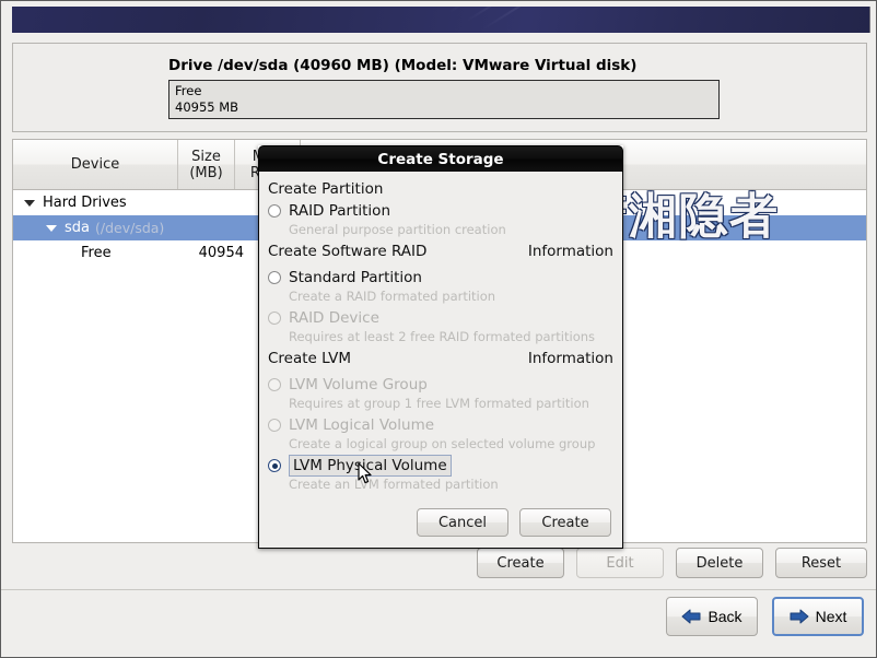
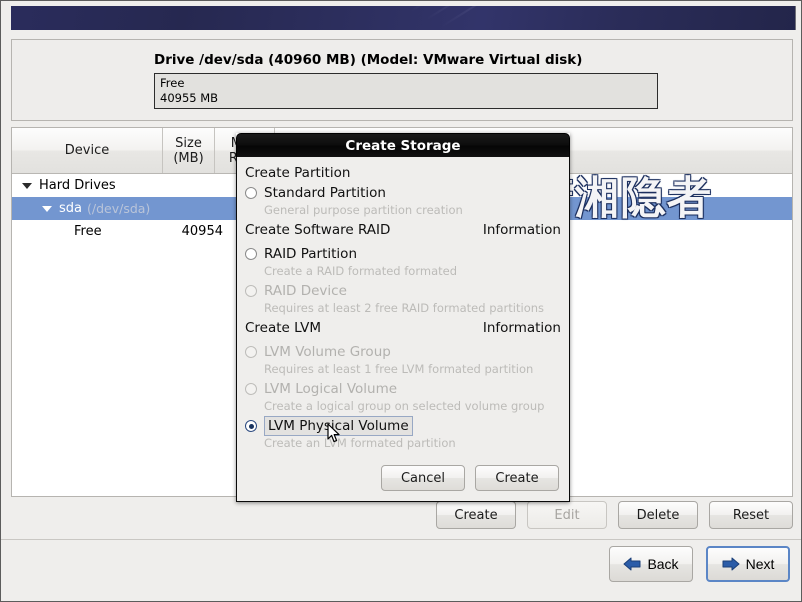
  Drive /dev/sda (40960 MB) (Model: VMware Virtual disk)
  Free
  40955 MB
  Device
  Size
  (MB)
  Hard Drives
  sda
  (/dev/sda)
  Free
  40954
  湘隐者
  Create
  Edit
  Delete
  Reset
  Back
  Next
  Create Storage
  Create Partition
- RAID Partition
+ Standard Partition
  General purpose partition creation
  Create Software RAID
  Information
- Standard Partition
+ RAID Partition
- Create a RAID formated partition
+ Create a RAID formated formated
  RAID Device
  Requires at least 2 free RAID formated partitions
  Create LVM
  Information
  LVM Volume Group
- Requires at group 1 free LVM formated partition
+ Requires at least 1 free LVM formated partition
  LVM Logical Volume
  Create a logical group on selected volume group
  LVM Phyical Volume
  Create an LVM formated partition
  Cancel
  Create
